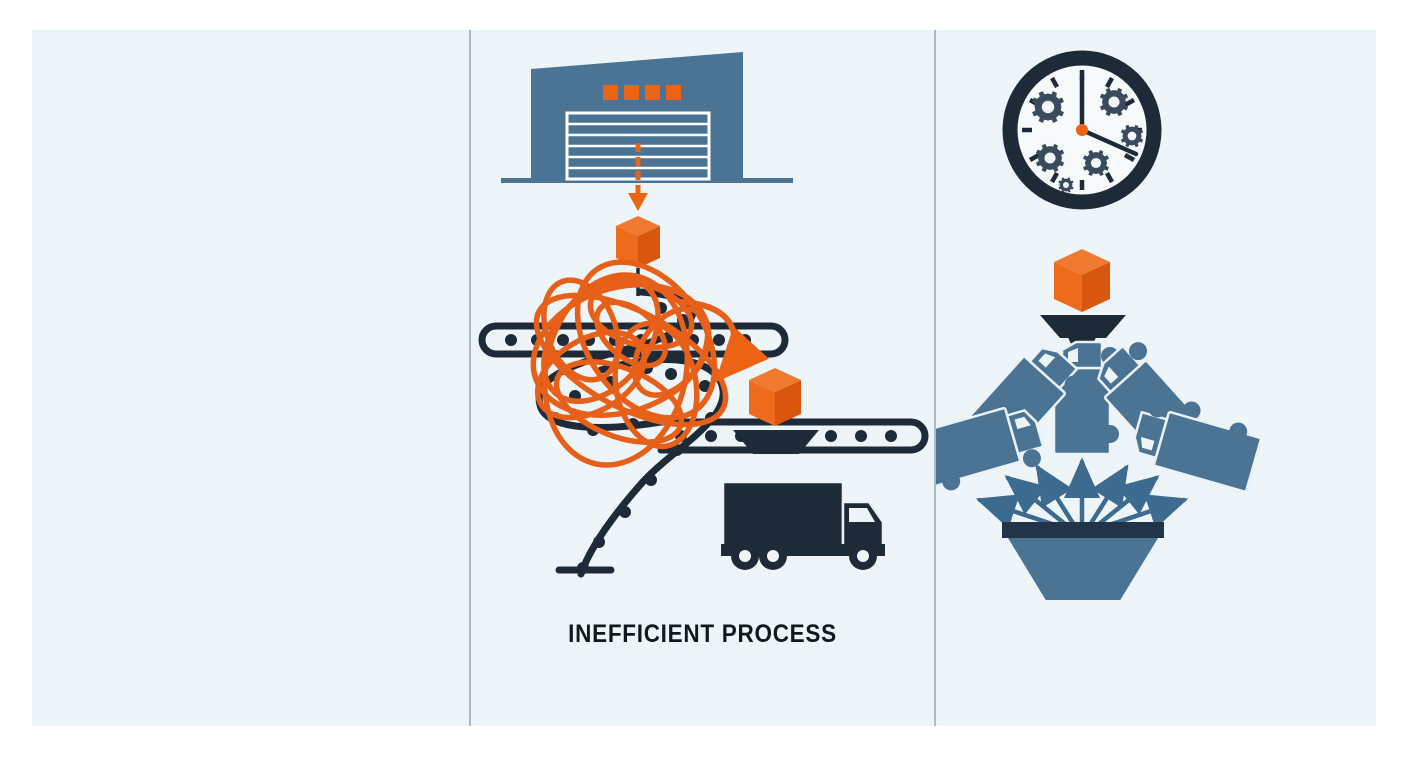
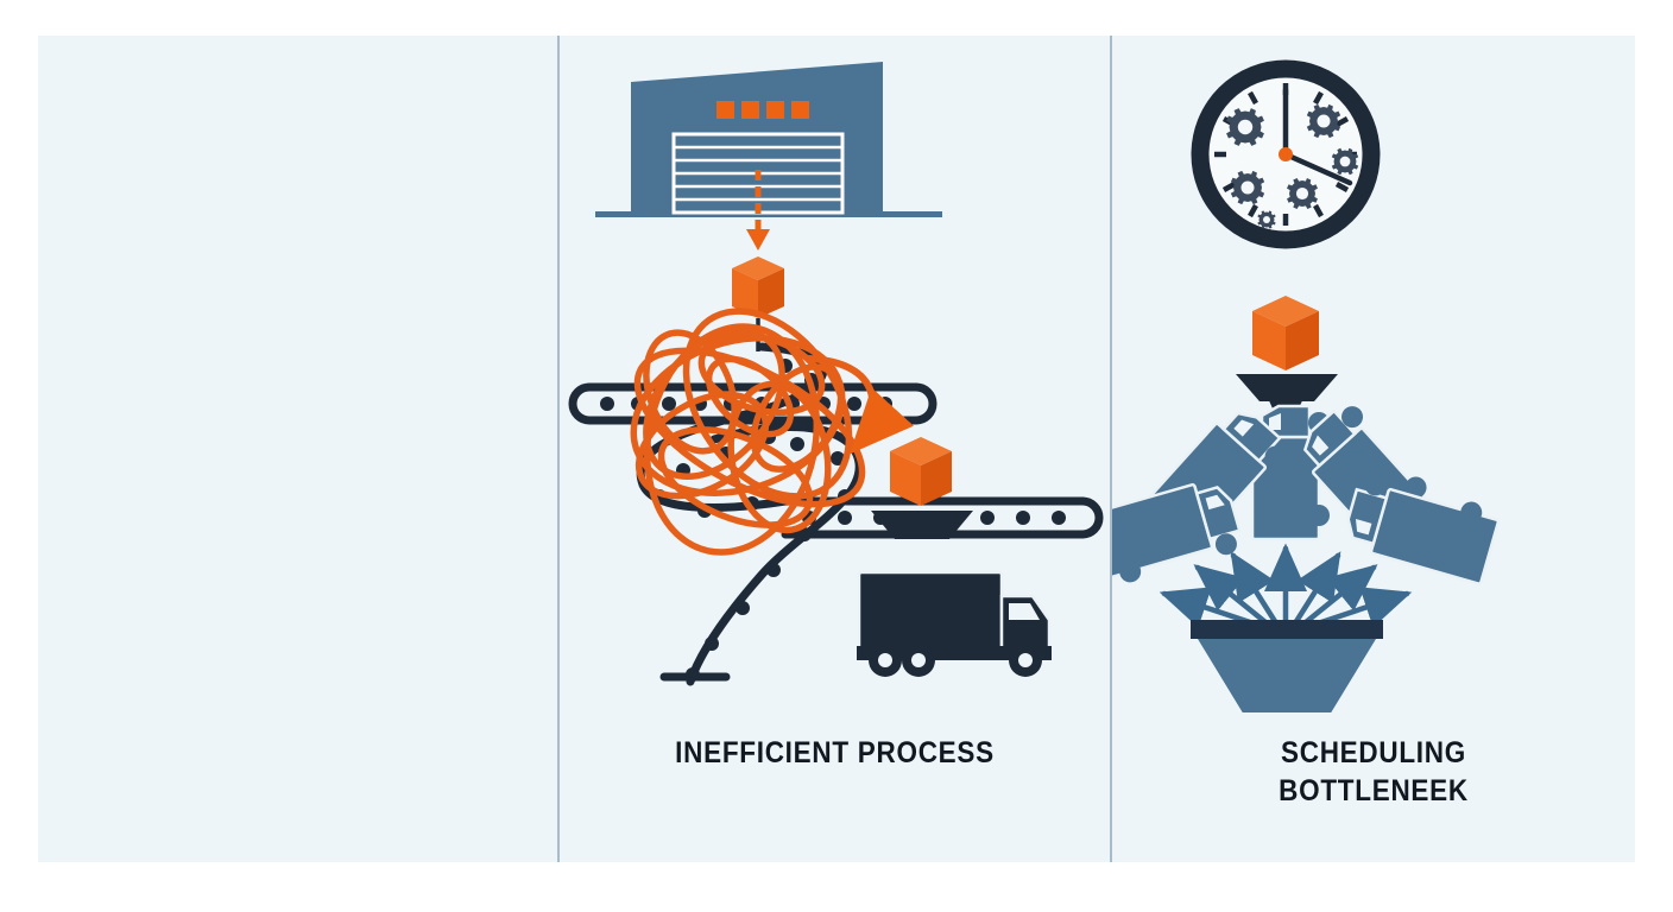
  INEFFICIENT PROCESS
+ SCHEDULING
+ BOTTLENEEK
